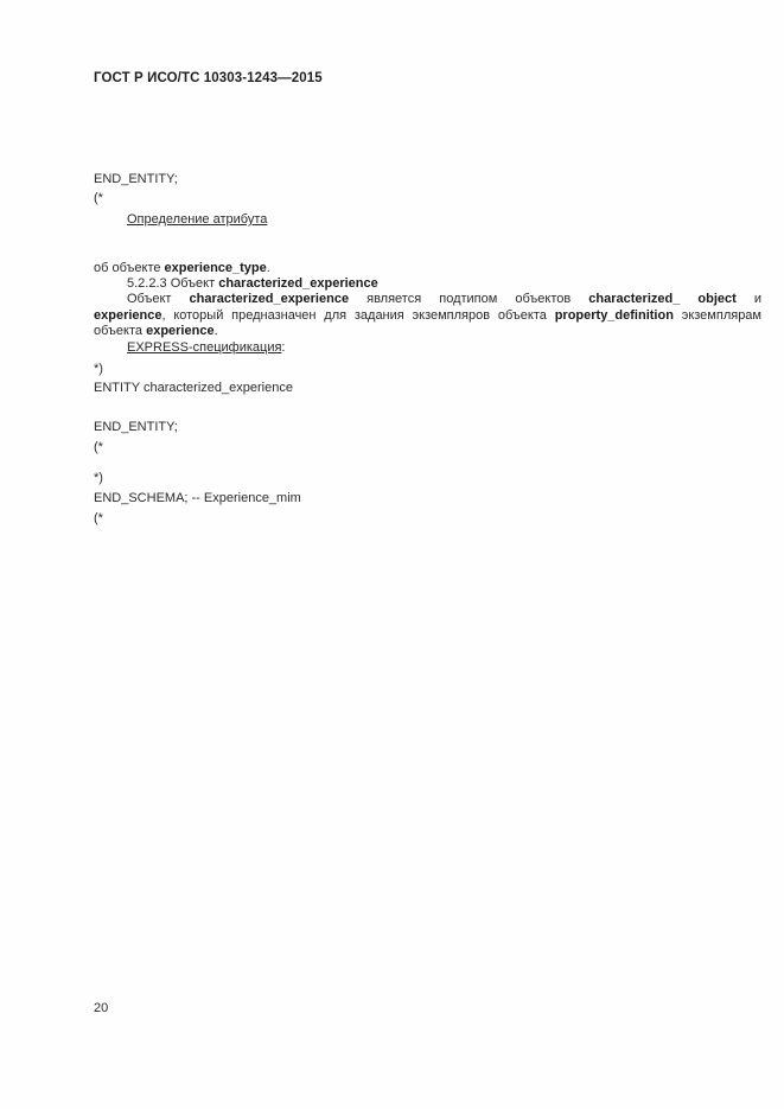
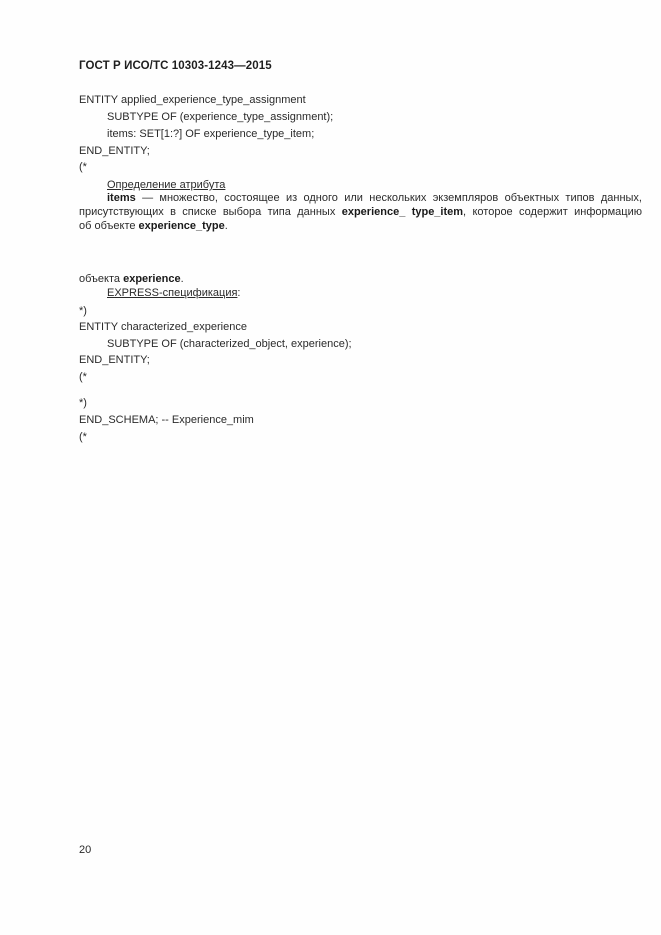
  ГОСТ Р ИСО/ТС 10303-1243—2015
+ ENTITY applied_experience_type_assignment
+ SUBTYPE OF (experience_type_assignment);
+ items: SET[1:?] OF experience_type_item;
  END_ENTITY;
  (*
  Определение атрибута
+ items — множество, состоящее из одного или нескольких экземпляров объектных типов данных,
+ присутствующих в списке выбора типа данных experience_ type_item, которое содержит информацию
  об объекте experience_type.
- 5.2.2.3 Объект characterized_experience
- Объект characterized_experience является подтипом объектов characterized_ object и
- experience, который предназначен для задания экземпляров объекта property_definition экземплярам
  объекта experience.
  EXPRESS-спецификация:
  *)
  ENTITY characterized_experience
+ SUBTYPE OF (characterized_object, experience);
  END_ENTITY;
  (*
  *)
  END_SCHEMA; -- Experience_mim
  (*
  20
